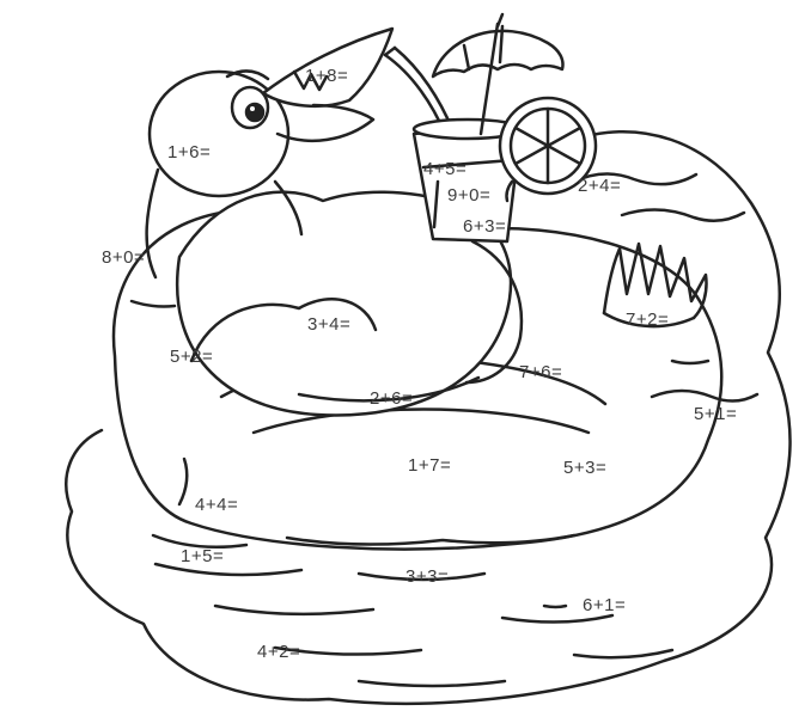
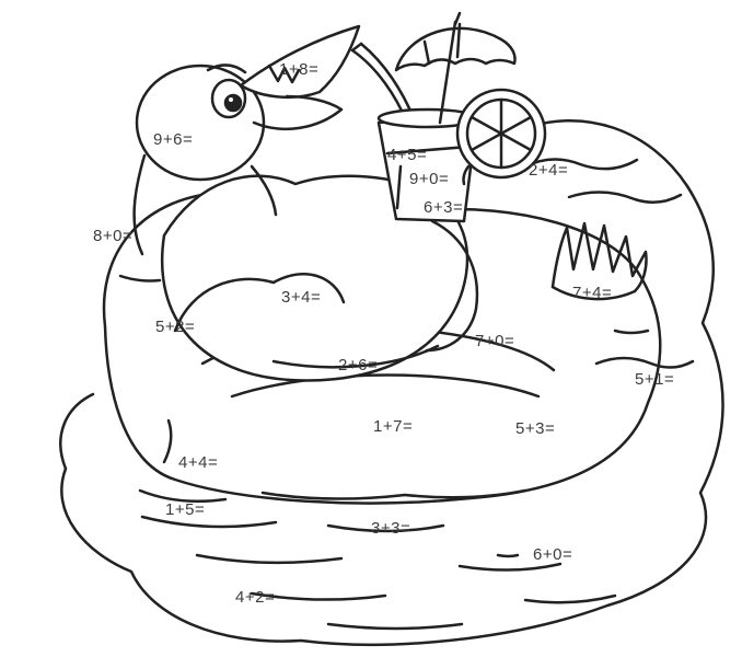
  1+8=
- 1+6=
+ 9+6=
  4+5=
  9+0=
  2+4=
  6+3=
  8+0=
  3+4=
- 7+2=
+ 7+4=
  5+2=
- 7+6=
+ 7+0=
  2+6=
  5+1=
  1+7=
  5+3=
  4+4=
  1+5=
  3+3=
- 6+1=
+ 6+0=
  4+2=
